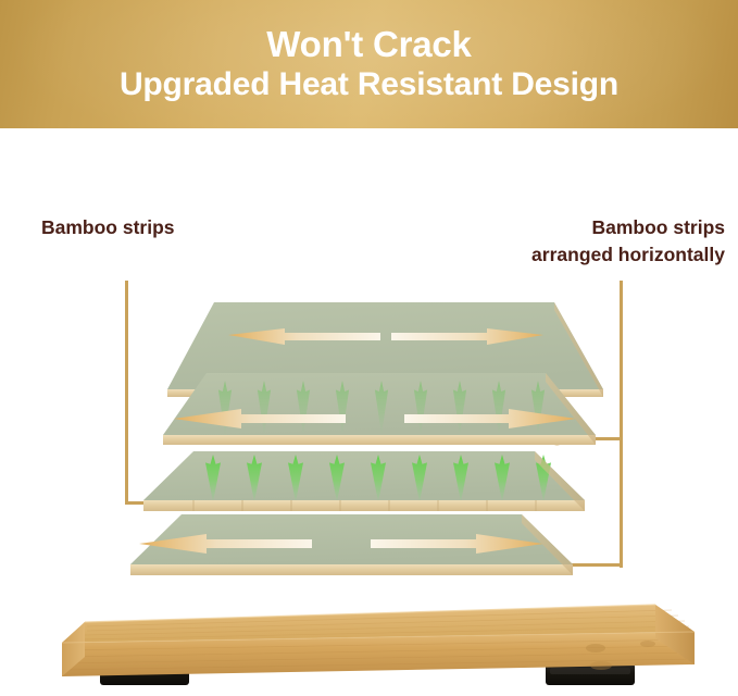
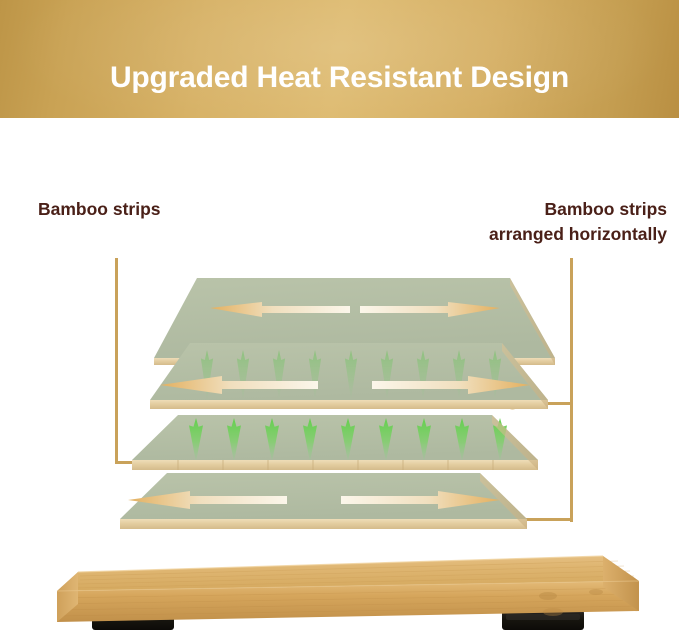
- Won't Crack
  Upgraded Heat Resistant Design
  Bamboo strips
  Bamboo strips
  arranged horizontally
